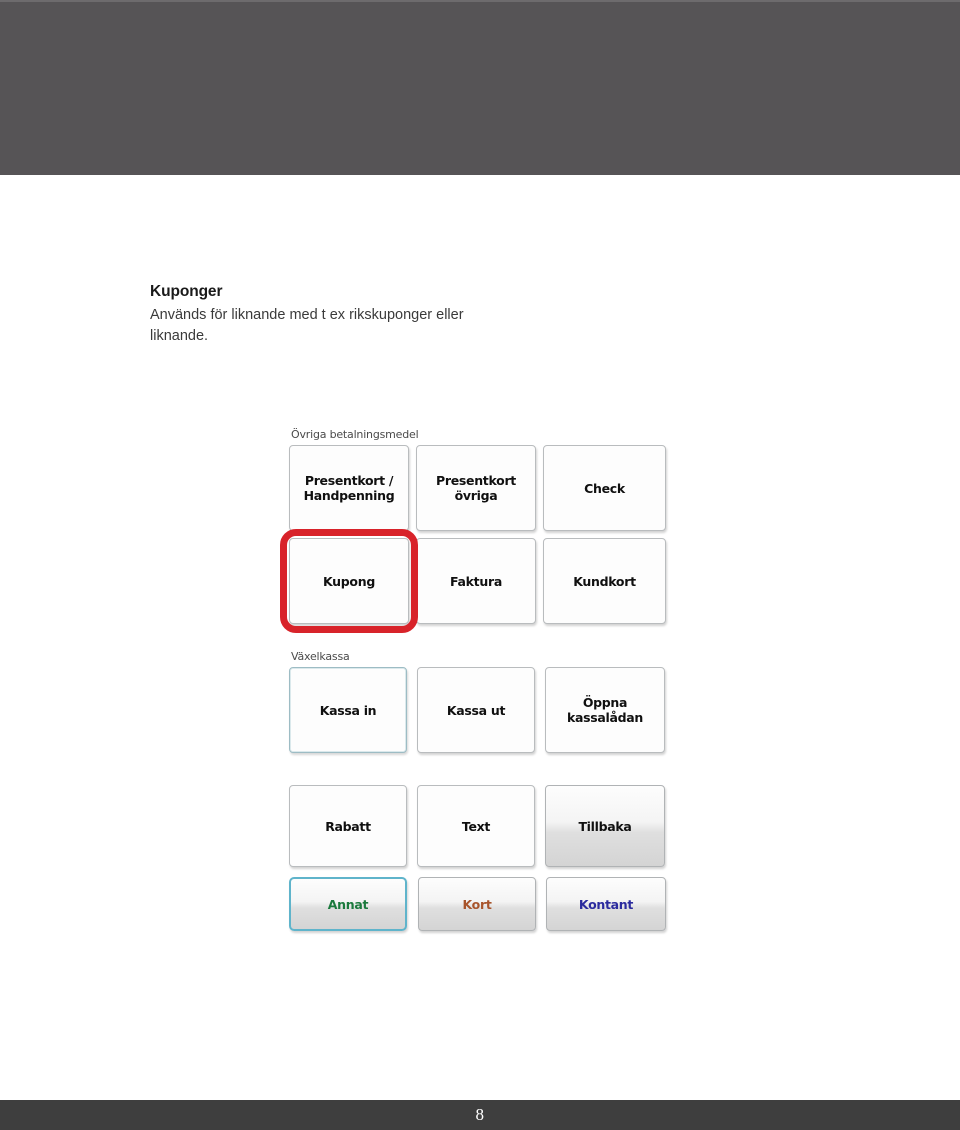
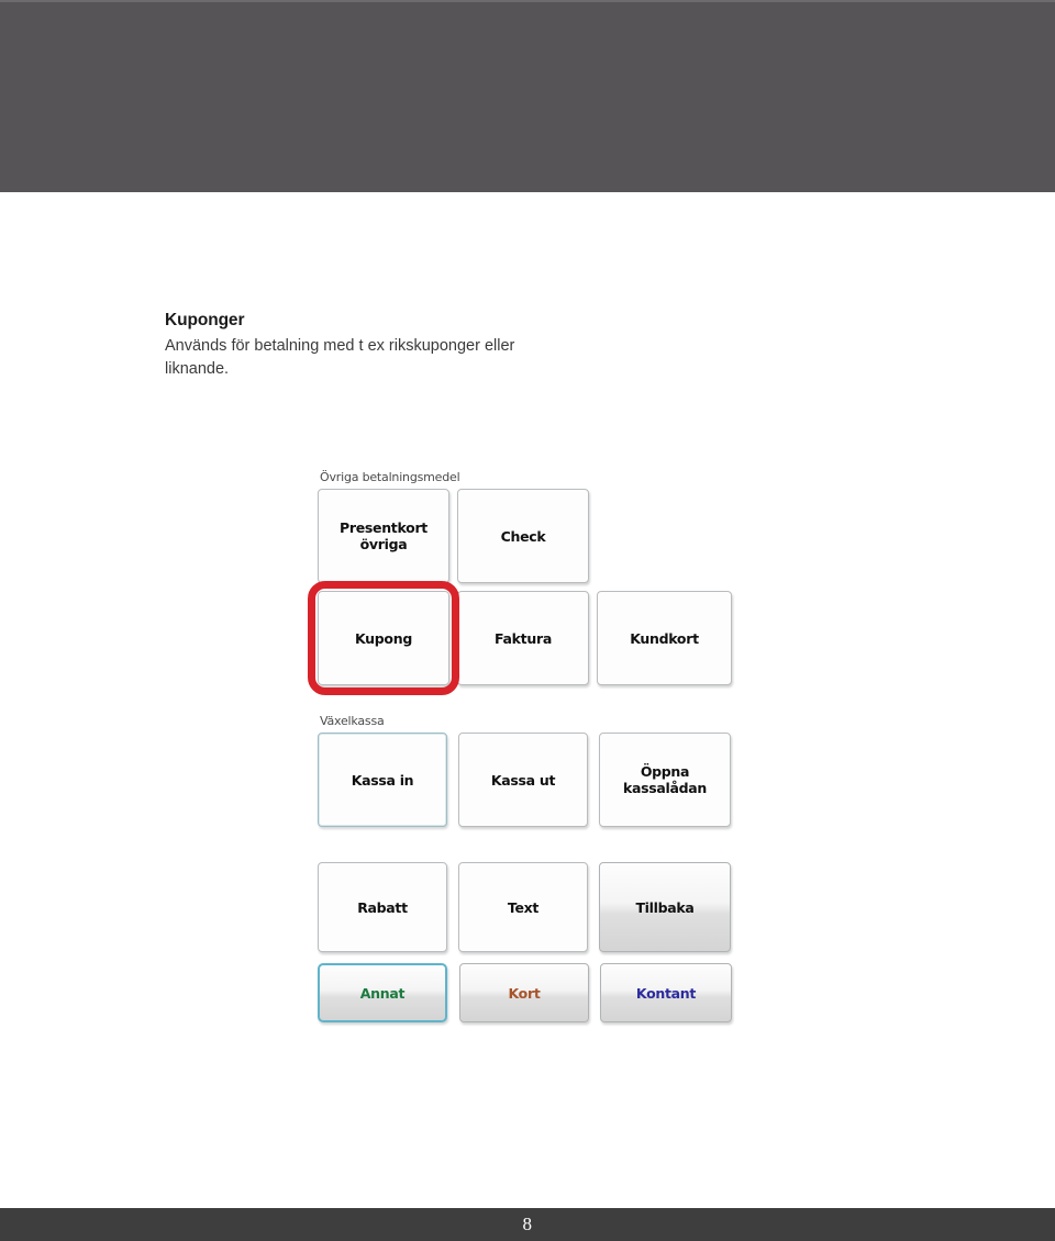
  Kuponger
- Används för liknande med t ex rikskuponger eller liknande.
+ Används för betalning med t ex rikskuponger eller liknande.
  Övriga betalningsmedel
- Presentkort /
- Handpenning
  Presentkort
  övriga
  Check
  Kupong
  Faktura
  Kundkort
  Växelkassa
  Kassa in
  Kassa ut
  Öppna
  kassalådan
  Rabatt
  Text
  Tillbaka
  Annat
  Kort
  Kontant
  8
